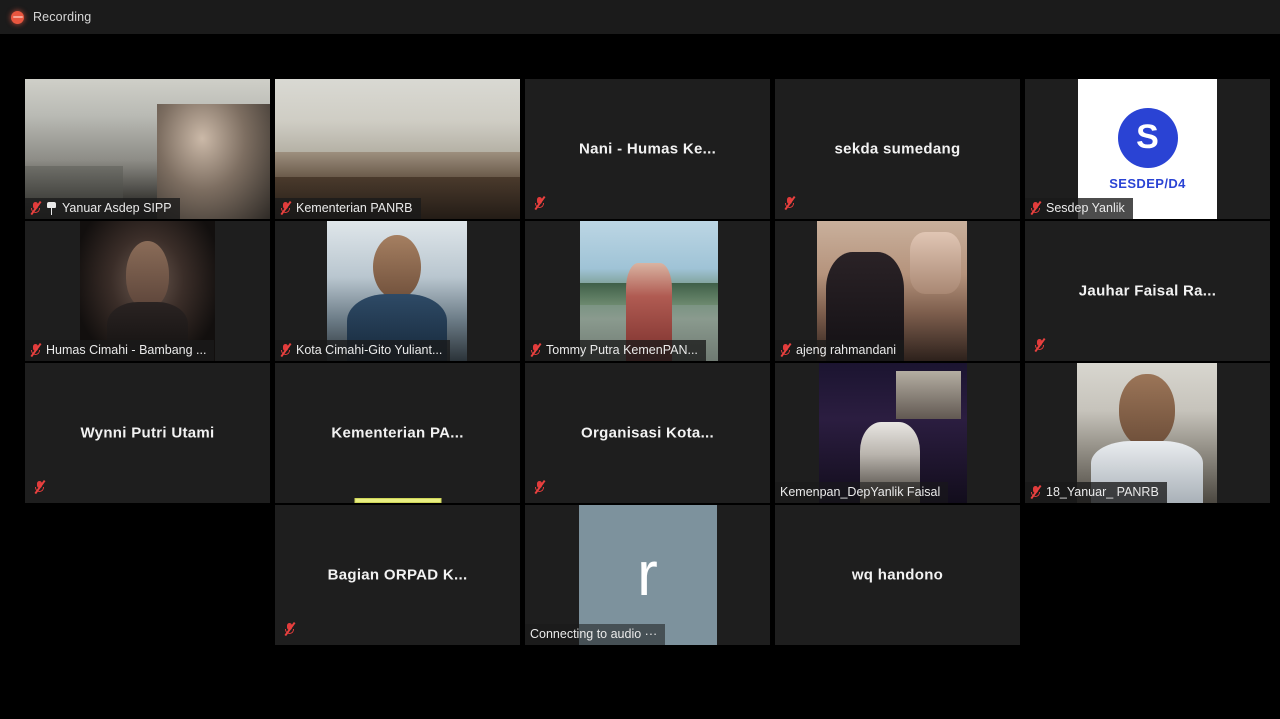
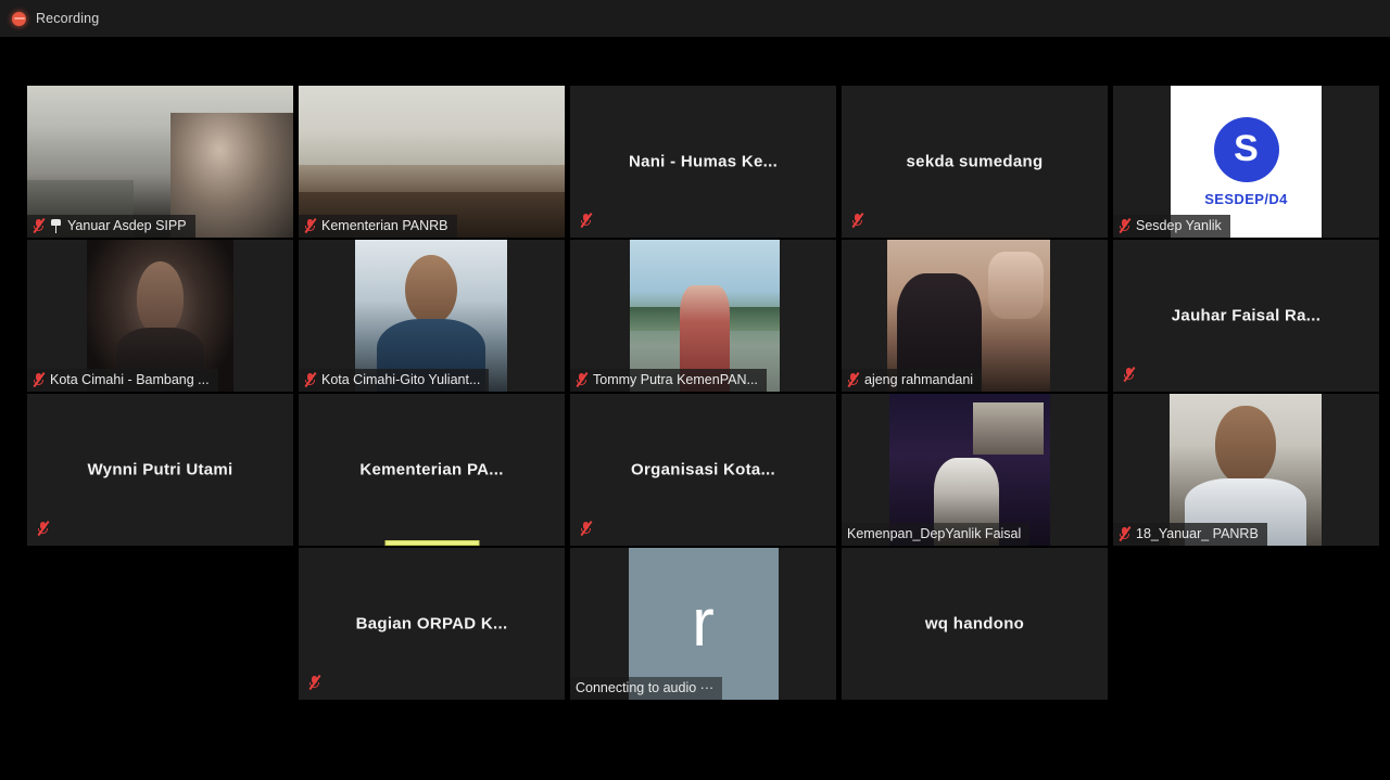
  Recording
  Yanuar Asdep SIPP
  Kementerian PANRB
  Nani - Humas Ke...
  sekda sumedang
  S
  SESDEP/D4
  Sesdep Yanlik
- Humas Cimahi - Bambang ...
+ Kota Cimahi - Bambang ...
  Kota Cimahi-Gito Yuliant...
  Tommy Putra KemenPAN...
  ajeng rahmandani
  Jauhar Faisal Ra...
  Wynni Putri Utami
  Kementerian PA...
  Organisasi Kota...
  Kemenpan_DepYanlik Faisal
  18_Yanuar_ PANRB
  Bagian ORPAD K...
  r
  Connecting to audio ···
  wq handono
